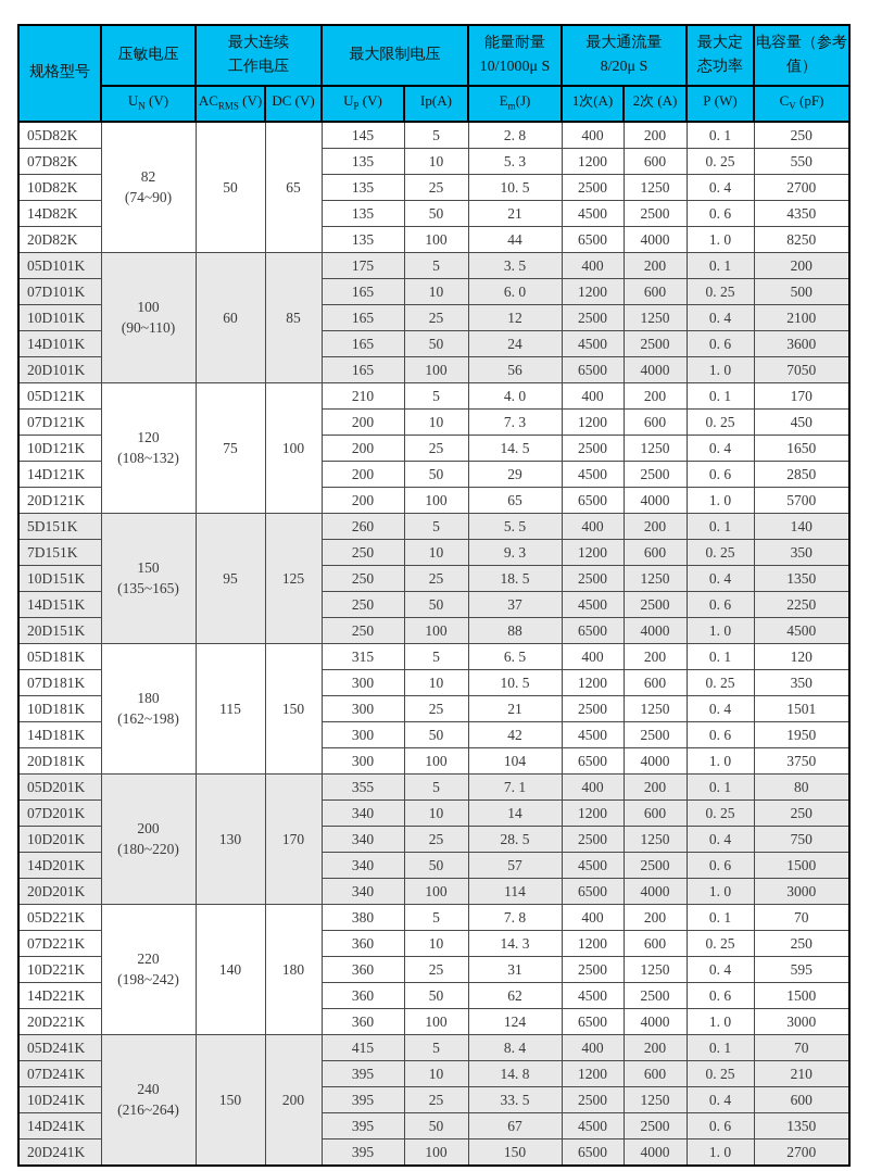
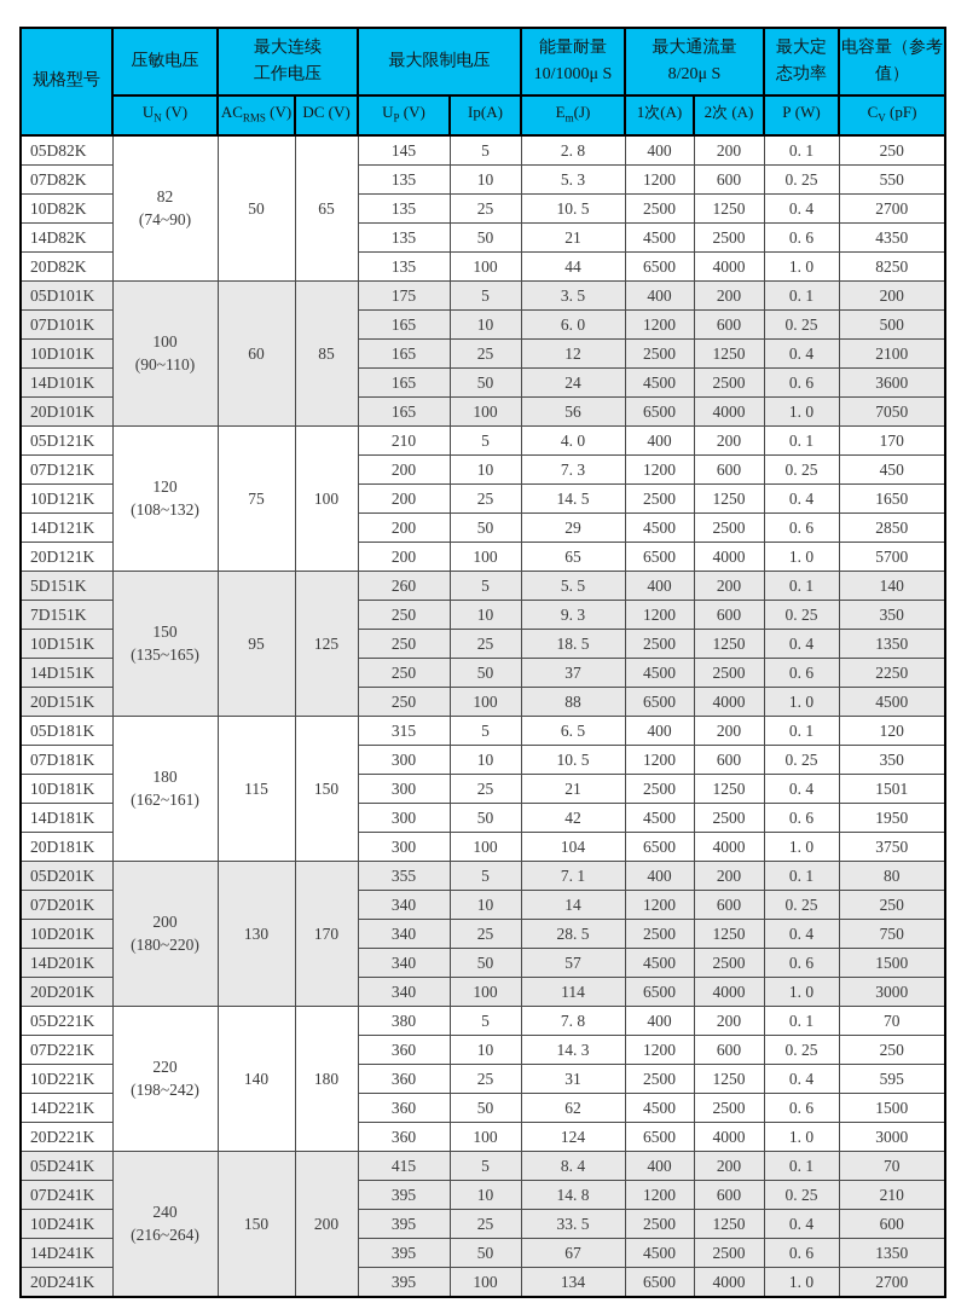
  规格型号	压敏电压	最大连续 工作电压	最大限制电压	能量耐量 10/1000μ S	最大通流量 8/20μ S	最大定 态功率	电容量（参考 值）
  UN (V)	ACRMS (V)	DC (V)	UP (V)	Ip(A)	Em(J)	1次(A)	2次 (A)	P (W)	CV (pF)
  05D82K	82(74~90)	50	65	145	5	2. 8	400	200	0. 1	250
  07D82K	135	10	5. 3	1200	600	0. 25	550
  10D82K	135	25	10. 5	2500	1250	0. 4	2700
  14D82K	135	50	21	4500	2500	0. 6	4350
  20D82K	135	100	44	6500	4000	1. 0	8250
  05D101K	100(90~110)	60	85	175	5	3. 5	400	200	0. 1	200
  07D101K	165	10	6. 0	1200	600	0. 25	500
  10D101K	165	25	12	2500	1250	0. 4	2100
  14D101K	165	50	24	4500	2500	0. 6	3600
  20D101K	165	100	56	6500	4000	1. 0	7050
  05D121K	120(108~132)	75	100	210	5	4. 0	400	200	0. 1	170
  07D121K	200	10	7. 3	1200	600	0. 25	450
  10D121K	200	25	14. 5	2500	1250	0. 4	1650
  14D121K	200	50	29	4500	2500	0. 6	2850
  20D121K	200	100	65	6500	4000	1. 0	5700
  5D151K	150(135~165)	95	125	260	5	5. 5	400	200	0. 1	140
  7D151K	250	10	9. 3	1200	600	0. 25	350
  10D151K	250	25	18. 5	2500	1250	0. 4	1350
  14D151K	250	50	37	4500	2500	0. 6	2250
  20D151K	250	100	88	6500	4000	1. 0	4500
- 05D181K	180(162~198)	115	150	315	5	6. 5	400	200	0. 1	120
+ 05D181K	180(162~161)	115	150	315	5	6. 5	400	200	0. 1	120
  07D181K	300	10	10. 5	1200	600	0. 25	350
  10D181K	300	25	21	2500	1250	0. 4	1501
  14D181K	300	50	42	4500	2500	0. 6	1950
  20D181K	300	100	104	6500	4000	1. 0	3750
  05D201K	200(180~220)	130	170	355	5	7. 1	400	200	0. 1	80
  07D201K	340	10	14	1200	600	0. 25	250
  10D201K	340	25	28. 5	2500	1250	0. 4	750
  14D201K	340	50	57	4500	2500	0. 6	1500
  20D201K	340	100	114	6500	4000	1. 0	3000
  05D221K	220(198~242)	140	180	380	5	7. 8	400	200	0. 1	70
  07D221K	360	10	14. 3	1200	600	0. 25	250
  10D221K	360	25	31	2500	1250	0. 4	595
  14D221K	360	50	62	4500	2500	0. 6	1500
  20D221K	360	100	124	6500	4000	1. 0	3000
  05D241K	240(216~264)	150	200	415	5	8. 4	400	200	0. 1	70
  07D241K	395	10	14. 8	1200	600	0. 25	210
  10D241K	395	25	33. 5	2500	1250	0. 4	600
  14D241K	395	50	67	4500	2500	0. 6	1350
- 20D241K	395	100	150	6500	4000	1. 0	2700
+ 20D241K	395	100	134	6500	4000	1. 0	2700
